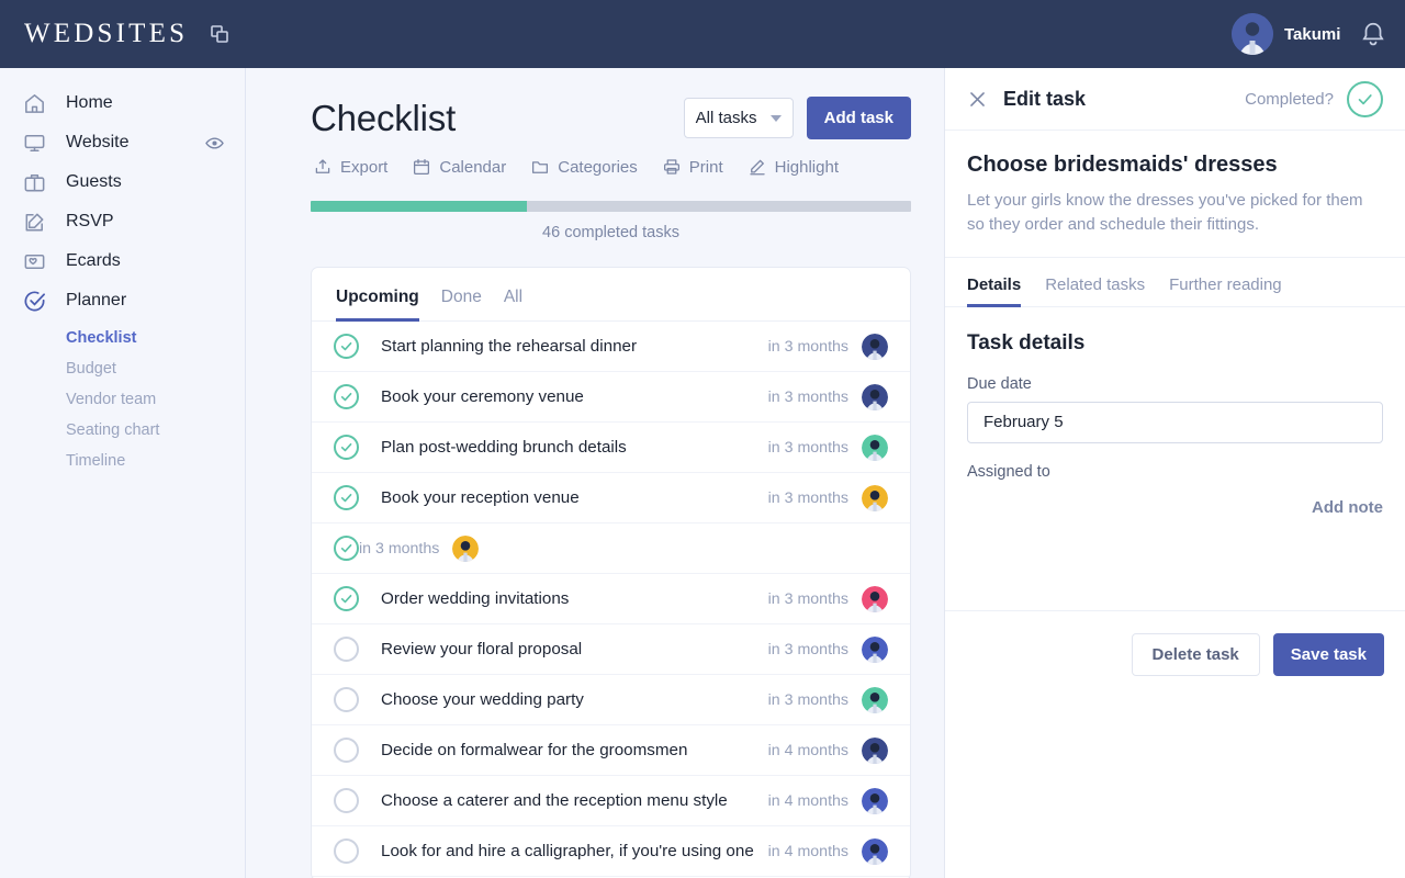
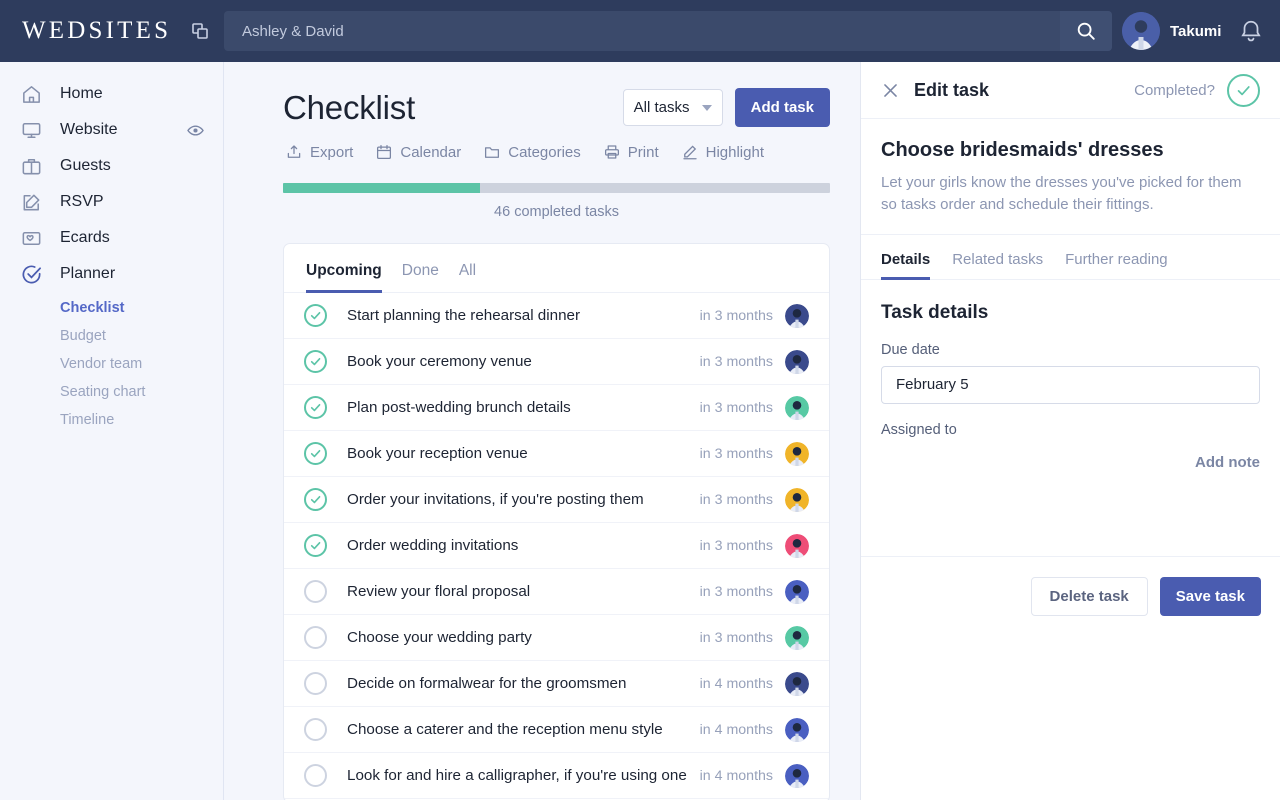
  WEDSITES
+ Ashley & David
  Takumi
  Home
  Website
  Guests
  RSVP
  Ecards
  Planner
  Checklist
  Budget
  Vendor team
  Seating chart
  Timeline
  Checklist
  All tasks
  Add task
  Export
  Calendar
  Categories
  Print
  Highlight
  46 completed tasks
  Upcoming
  Done
  All
  Start planning the rehearsal dinner
  in 3 months
  Book your ceremony venue
  in 3 months
  Plan post-wedding brunch details
  in 3 months
  Book your reception venue
  in 3 months
+ Order your invitations, if you're posting them
  in 3 months
  Order wedding invitations
  in 3 months
  Review your floral proposal
  in 3 months
  Choose your wedding party
  in 3 months
  Decide on formalwear for the groomsmen
  in 4 months
  Choose a caterer and the reception menu style
  in 4 months
  Look for and hire a calligrapher, if you're using one
  in 4 months
  Edit task
  Completed?
  Choose bridesmaids' dresses
- Let your girls know the dresses you've picked for them so they order and schedule their fittings.
+ Let your girls know the dresses you've picked for them so tasks order and schedule their fittings.
  Details
  Related tasks
  Further reading
  Task details
  Due date
  February 5
  Assigned to
  Add note
  Delete task
  Save task
